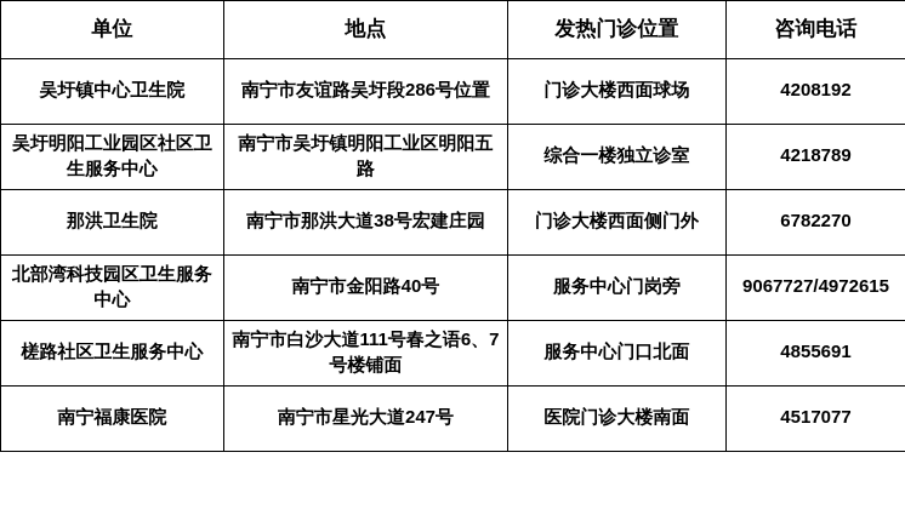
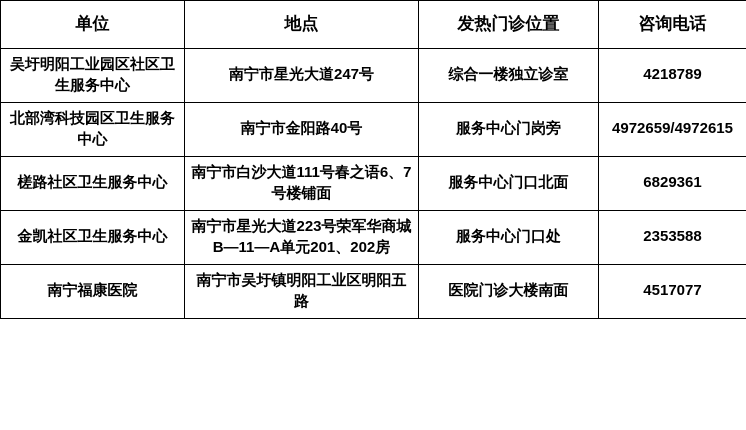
  单位	地点	发热门诊位置	咨询电话
- 吴圩镇中心卫生院	南宁市友谊路吴圩段286号位置	门诊大楼西面球场	4208192
- 吴圩明阳工业园区社区卫生服务中心	南宁市吴圩镇明阳工业区明阳五路	综合一楼独立诊室	4218789
+ 吴圩明阳工业园区社区卫生服务中心	南宁市星光大道247号	综合一楼独立诊室	4218789
- 那洪卫生院	南宁市那洪大道38号宏建庄园	门诊大楼西面侧门外	6782270
- 北部湾科技园区卫生服务中心	南宁市金阳路40号	服务中心门岗旁	9067727/4972615
+ 北部湾科技园区卫生服务中心	南宁市金阳路40号	服务中心门岗旁	4972659/4972615
- 槎路社区卫生服务中心	南宁市白沙大道111号春之语6、7号楼铺面	服务中心门口北面	4855691
+ 槎路社区卫生服务中心	南宁市白沙大道111号春之语6、7号楼铺面	服务中心门口北面	6829361
+ 金凯社区卫生服务中心	南宁市星光大道223号荣军华商城B—11—A单元201、202房	服务中心门口处	2353588
- 南宁福康医院	南宁市星光大道247号	医院门诊大楼南面	4517077
+ 南宁福康医院	南宁市吴圩镇明阳工业区明阳五路	医院门诊大楼南面	4517077
